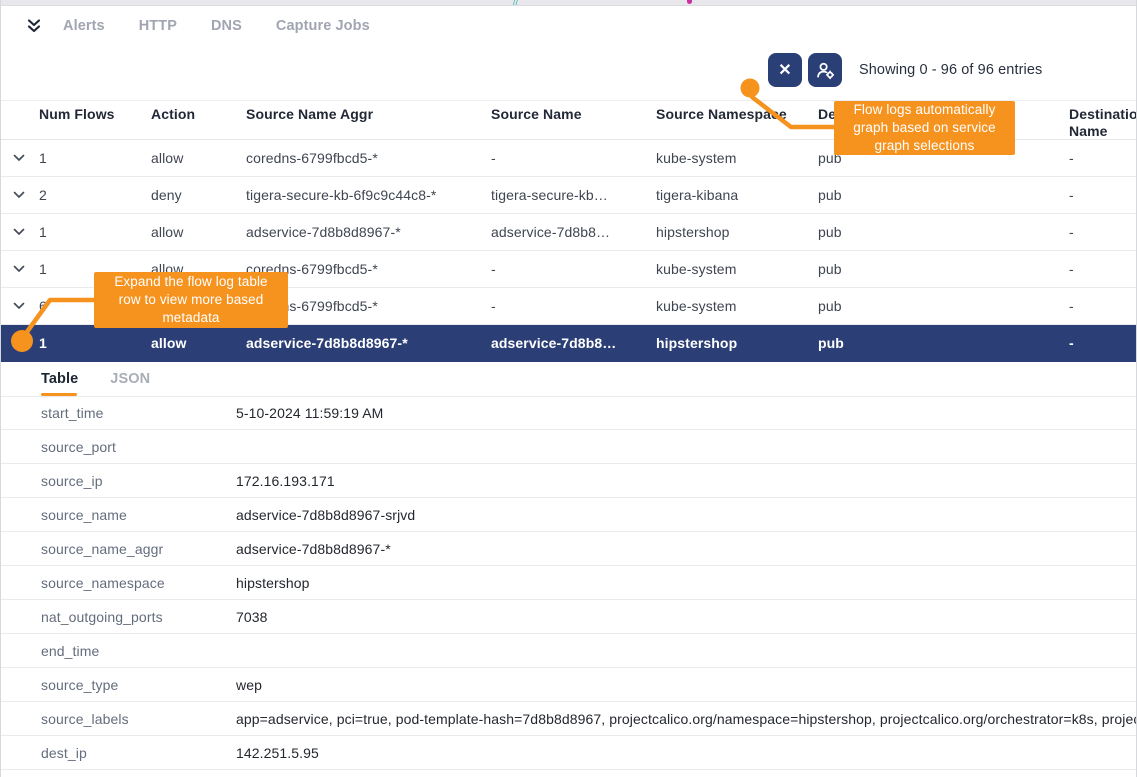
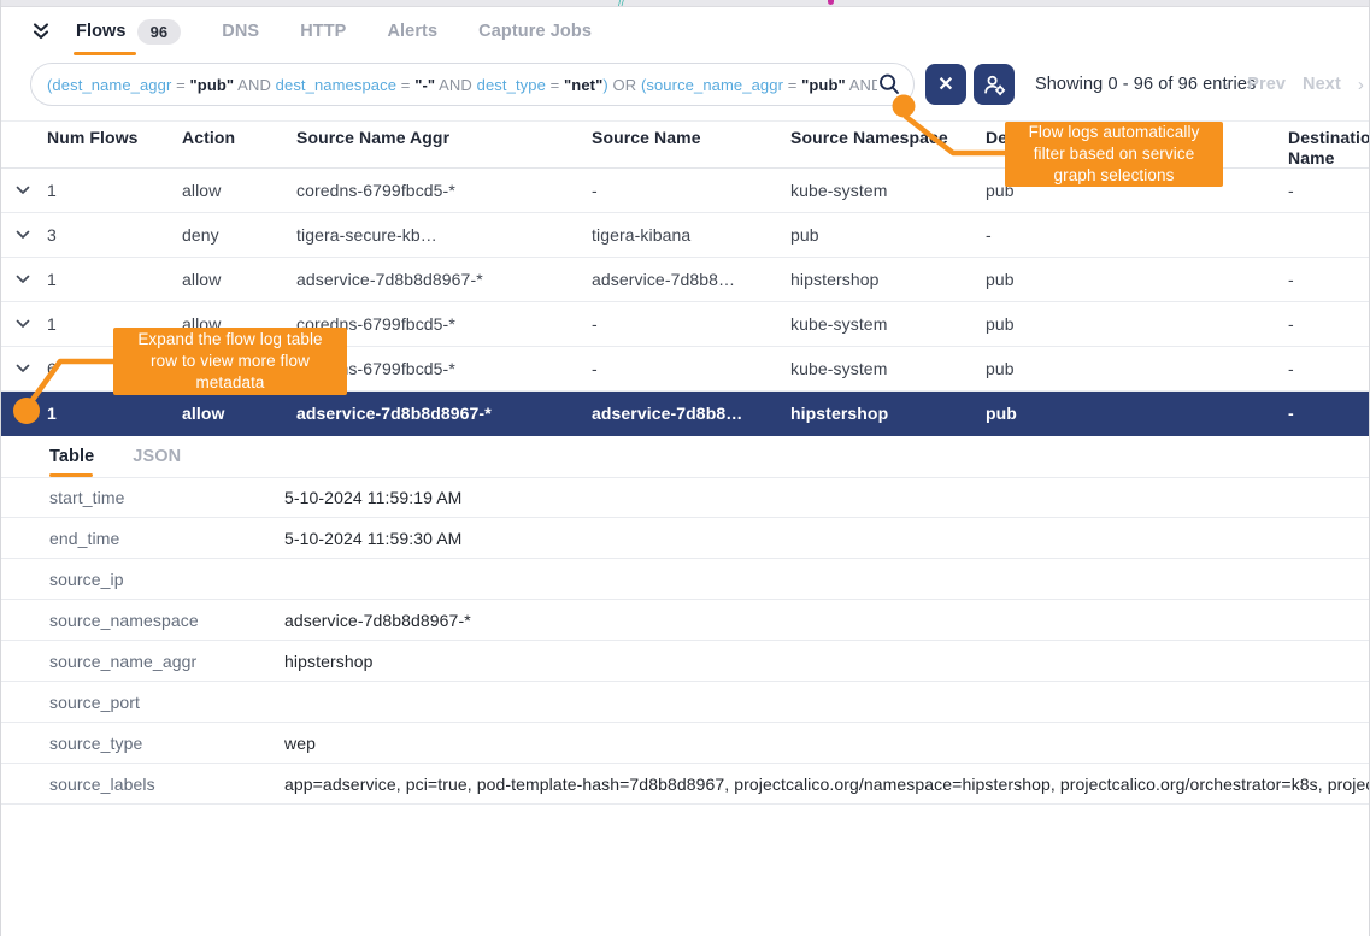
  //
+ Flows
+ 96
- Alerts
+ DNS
  HTTP
- DNS
+ Alerts
  Capture Jobs
+ (dest_name_aggr = "pub" AND dest_namespace = "-" AND dest_type = "net") OR (source_name_aggr = "pub" AND
  ✕
  Showing 0 - 96 of 96 entries
+ ‹
+ Prev
+ Next
+ ›
  Num Flows
  Action
  Source Name Aggr
  Source Name
  Source Namespae
  Destinatio Name
  1
  allow
  coredns-6799fbcd5-*
  -
  kube-system
  pub
  -
- 2
+ 3
  deny
- tigera-secure-kb-6f9c9c44c8-*
  tigera-secure-kb…
  tigera-kibana
  pub
  -
  1
  allow
  adservice-7d8b8d8967-*
  adservice-7d8b8…
  hipstershop
  pub
  -
  1
  allow
  coredns-6799fbcd5-*
  -
  kube-system
  pub
  -
  -
  kube-system
  pub
  -
  1
  allow
  adservice-7d8b8d8967-*
  adservice-7d8b8…
  hipstershop
  pub
  -
  Table
  JSON
  start_time
  5-10-2024 11:59:19 AM
- source_port
+ end_time
+ 5-10-2024 11:59:30 AM
  source_ip
- 172.16.193.171
- source_name
- adservice-7d8b8d8967-srjvd
- source_name_aggr
+ source_namespace
  adservice-7d8b8d8967-*
- source_namespace
+ source_name_aggr
  hipstershop
- nat_outgoing_ports
- 7038
- end_time
+ source_port
  source_type
  wep
  source_labels
  app=adservice, pci=true, pod-template-hash=7d8b8d8967, projectcalico.org/namespace=hipstershop, projectcalico.org/orchestrator=k8s, proje
- dest_ip
- 142.251.5.95
- Flow logs automatically graph based on service graph selections
+ Flow logs automatically filter based on service graph selections
- Expand the flow log table row to view more based metadata
+ Expand the flow log table row to view more flow metadata
